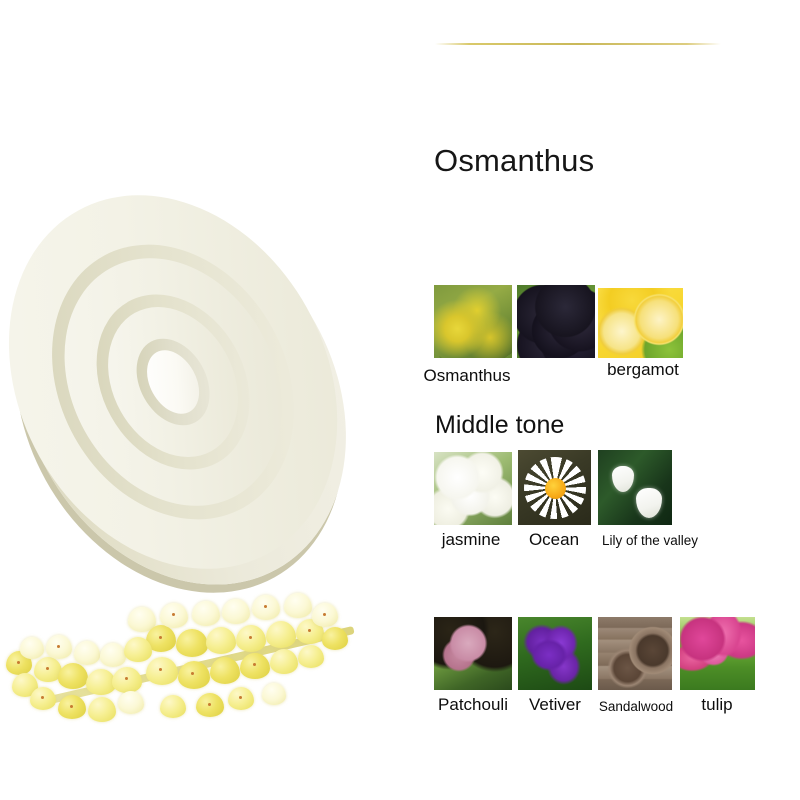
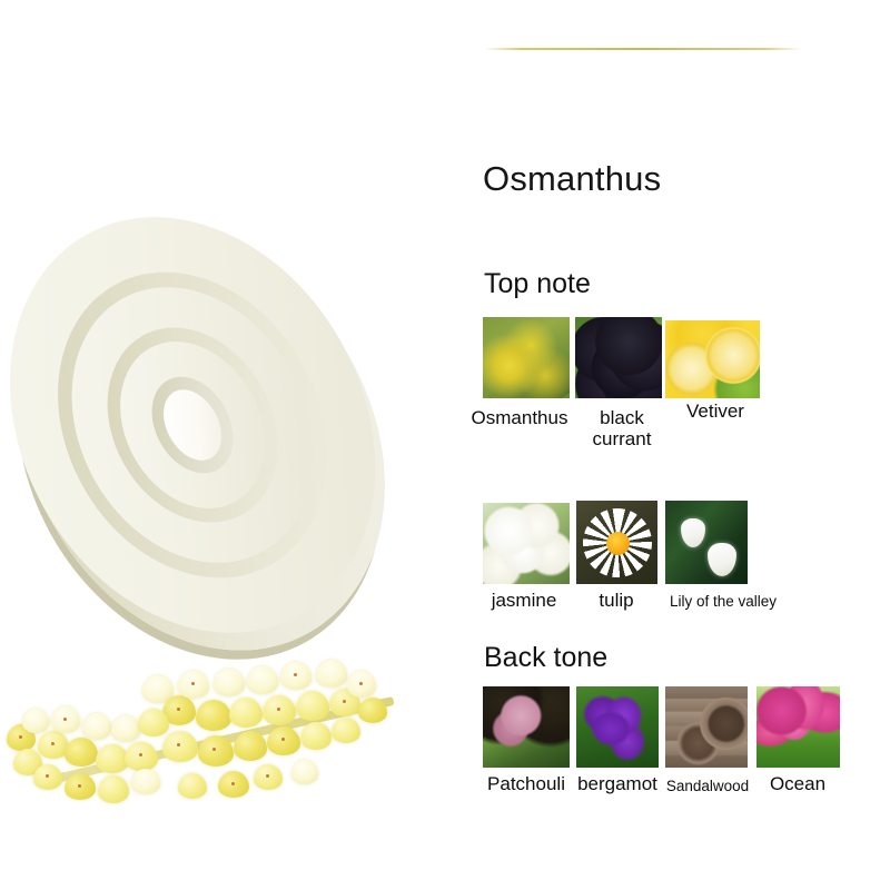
  Osmanthus
+ Top note
  Osmanthus
+ black
+ currant
- bergamot
+ Vetiver
- Middle tone
  jasmine
- Ocean
+ tulip
  Lily of the valley
+ Back tone
  Patchouli
- Vetiver
+ bergamot
  Sandalwood
- tulip
+ Ocean
